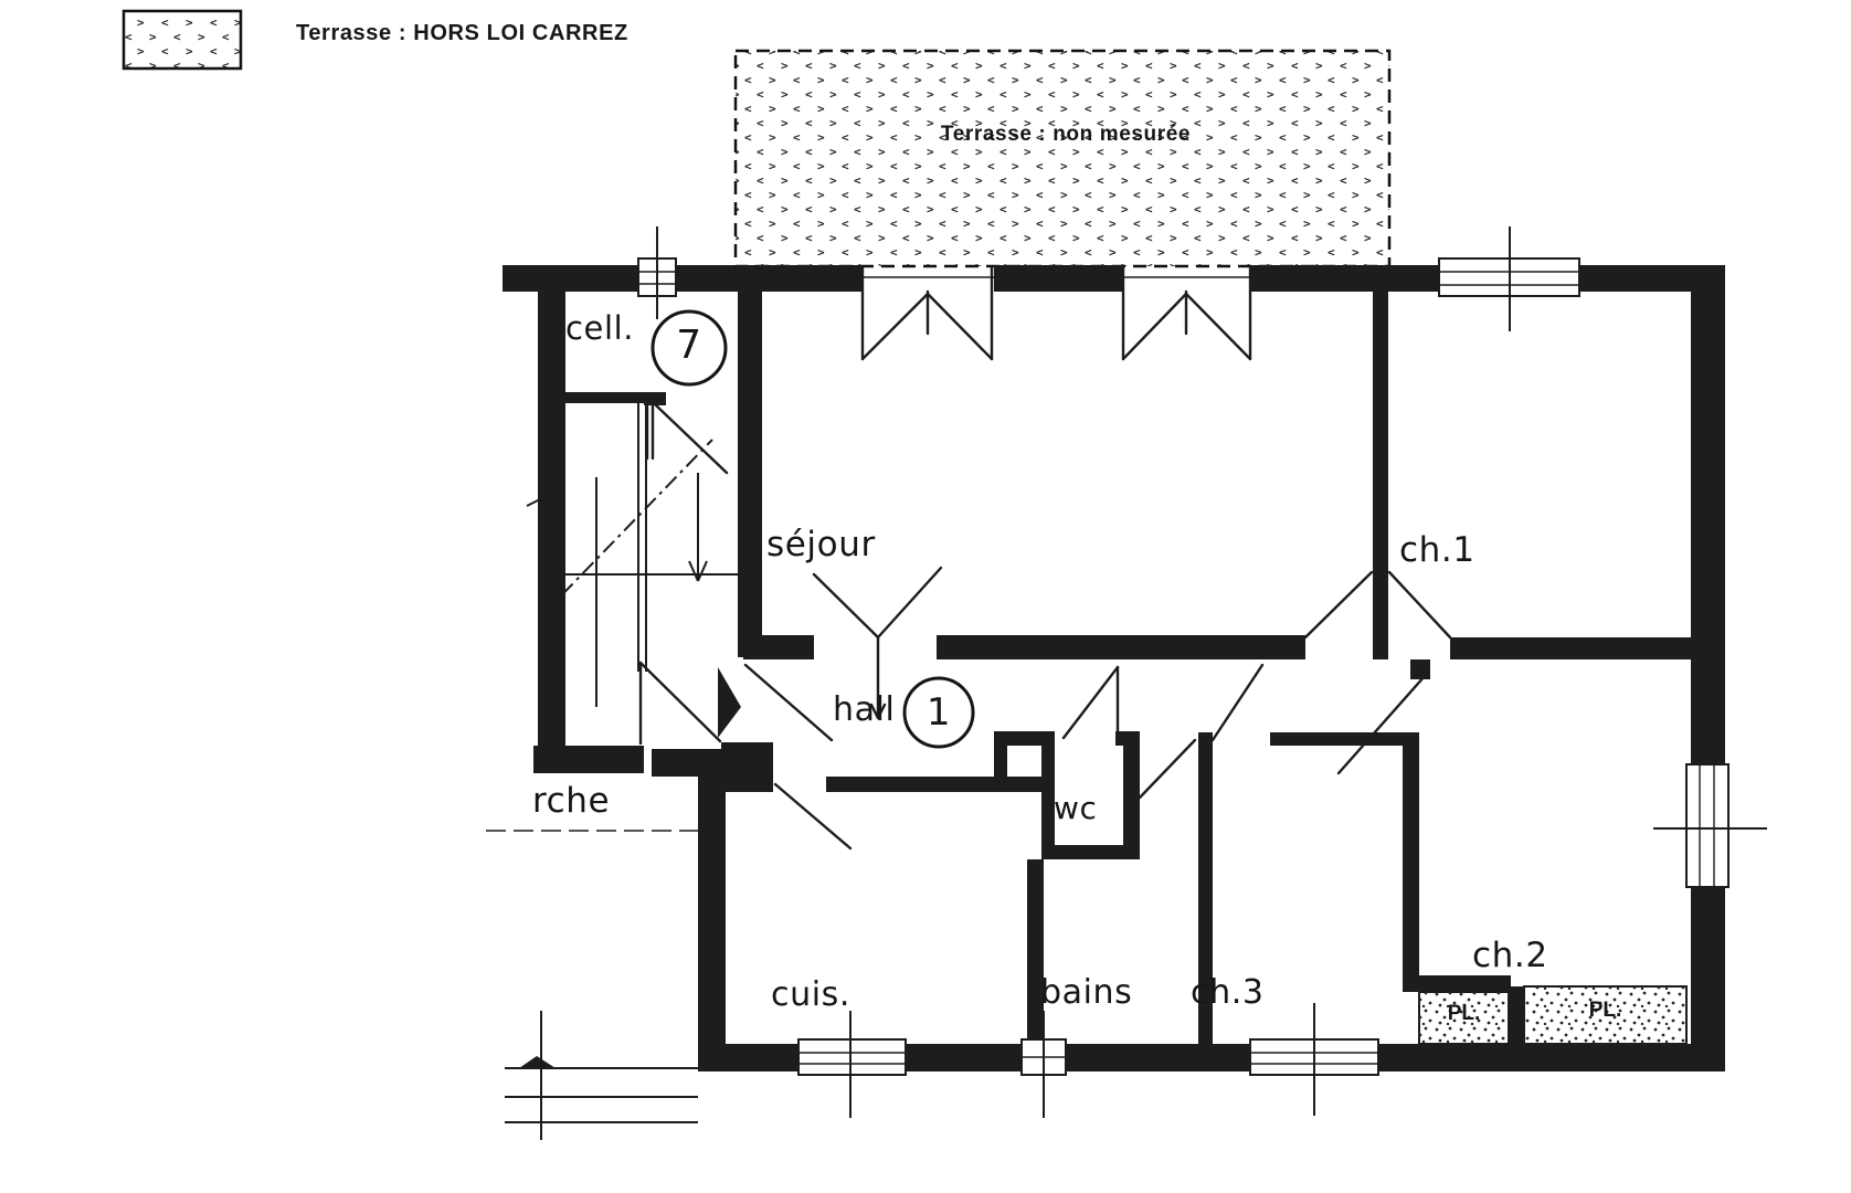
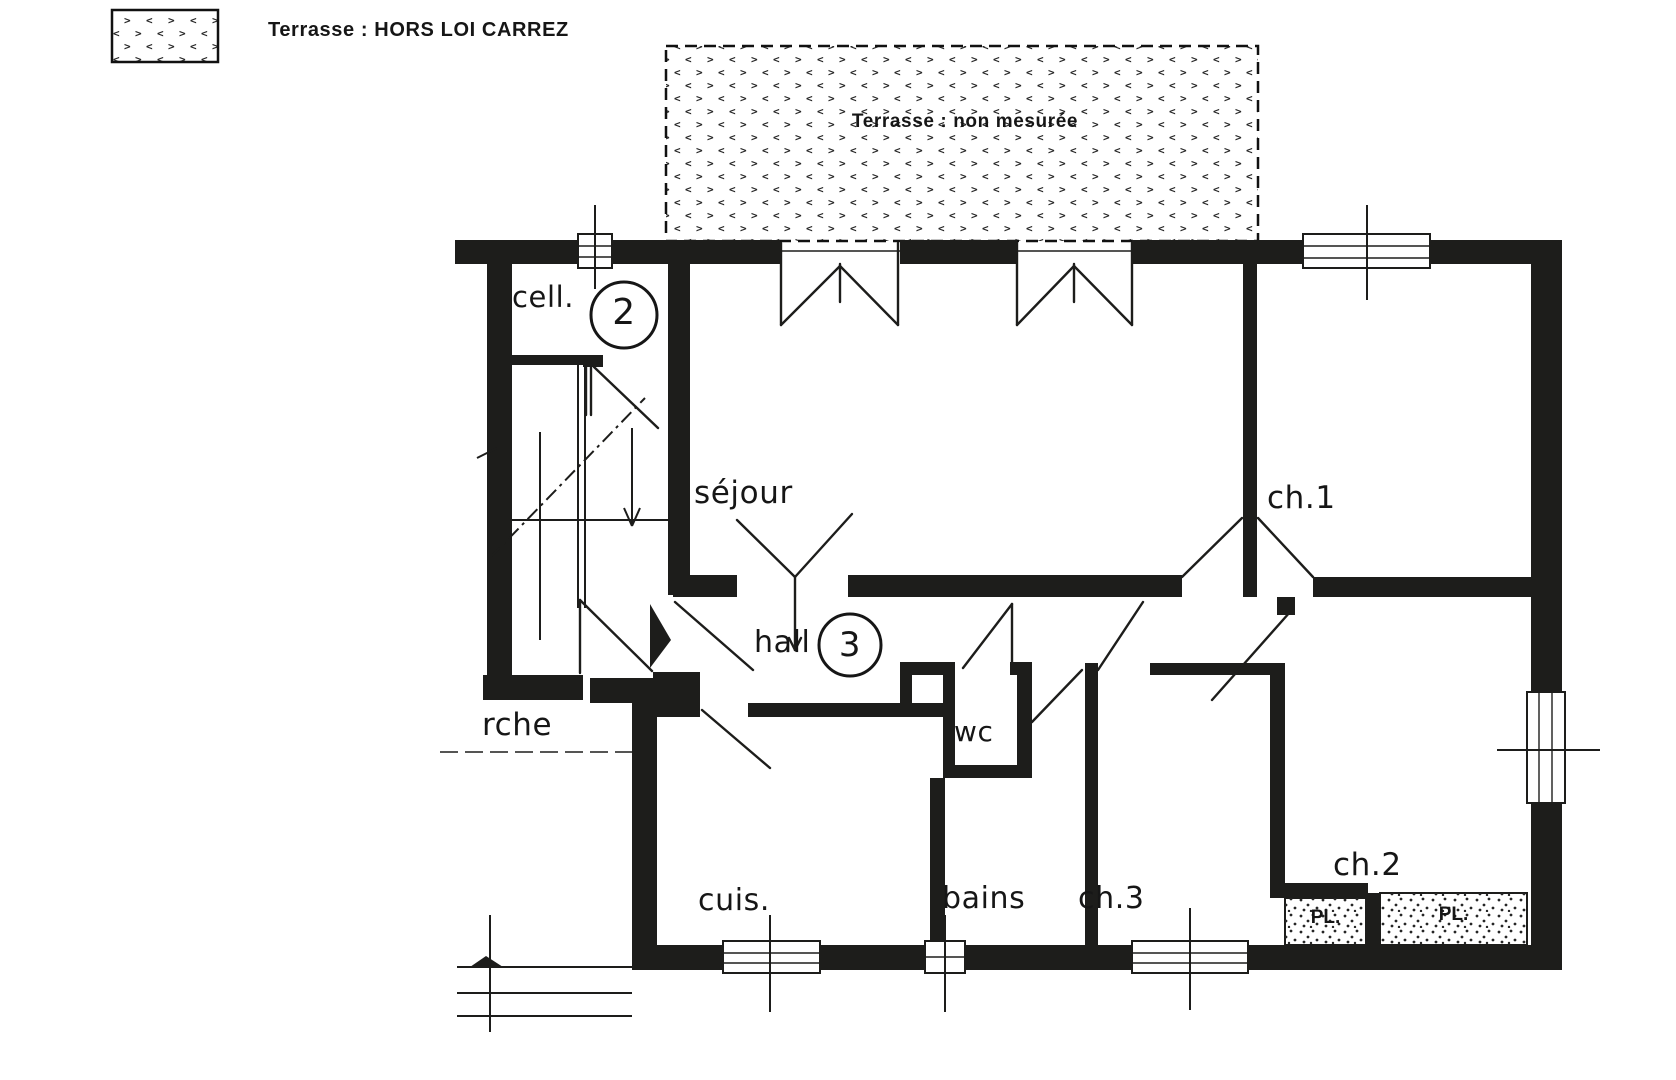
  Terrasse : HORS LOI CARREZ
  Terrasse : non mesurée
  cell.
- 7
+ 2
  séjour
  ch.1
  hall
- 1
+ 3
  wc
  cuis.
  bains
  ch.3
  ch.2
  PL.
  PL.
  rche
